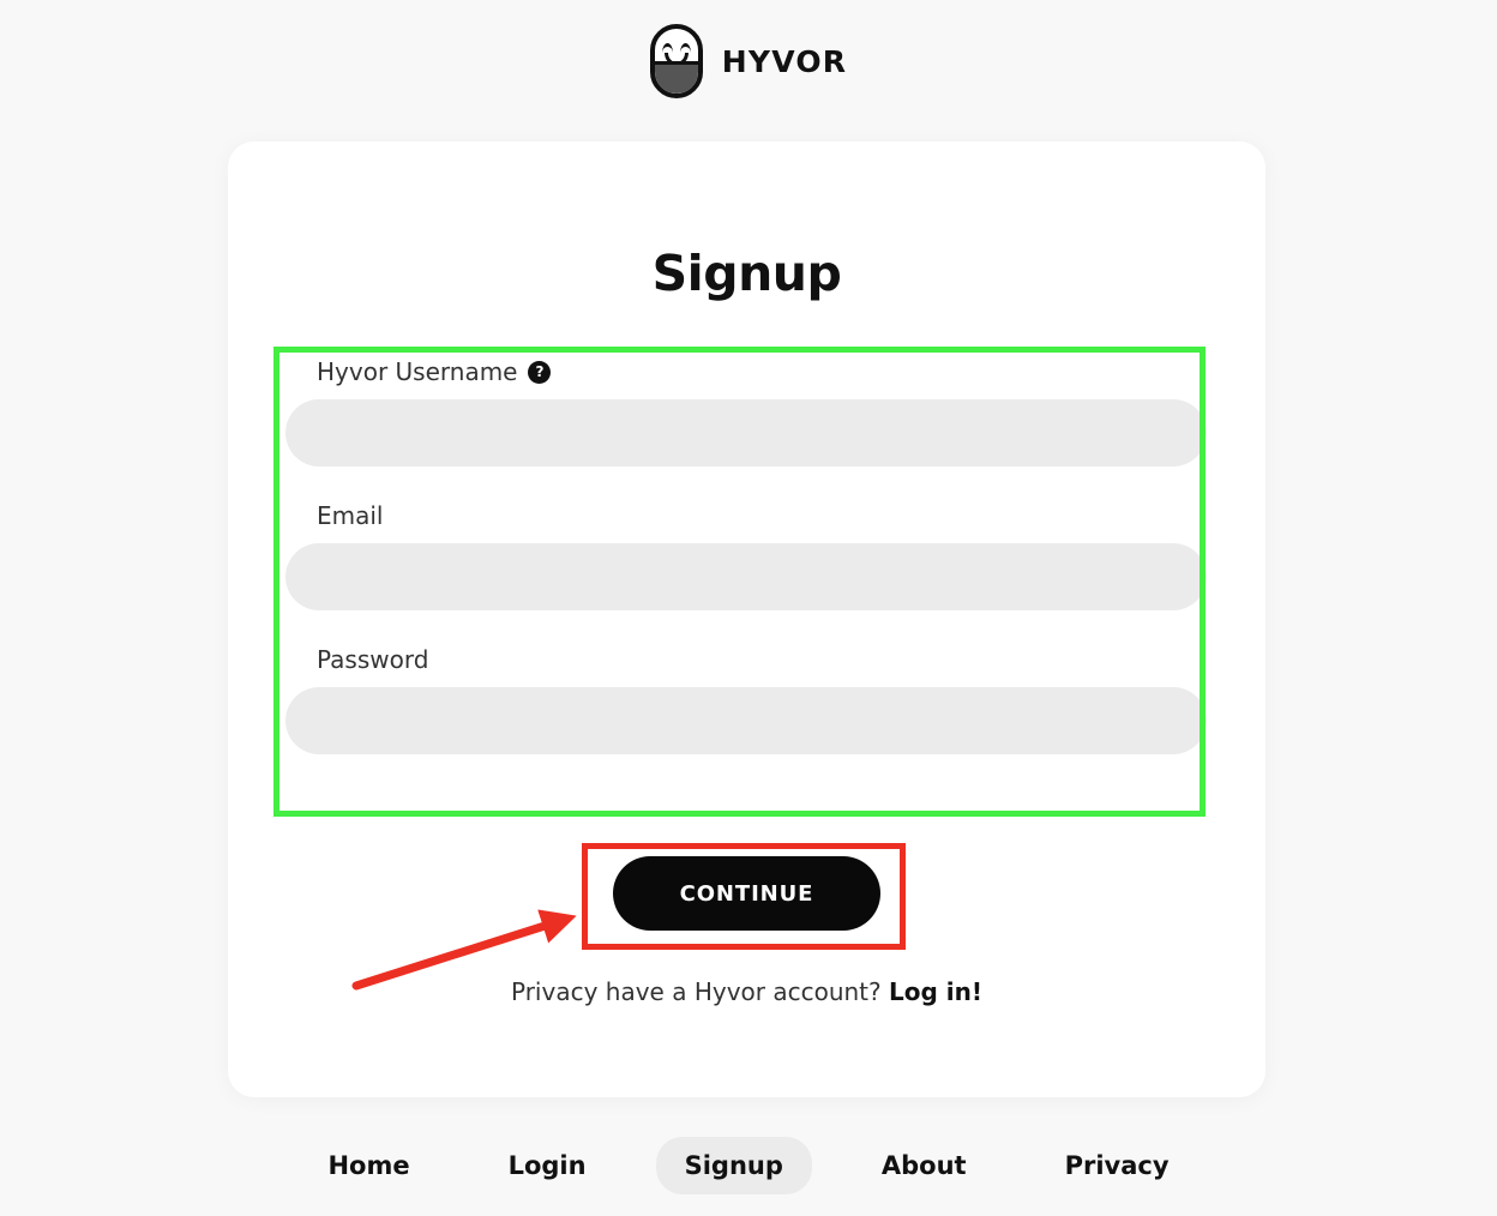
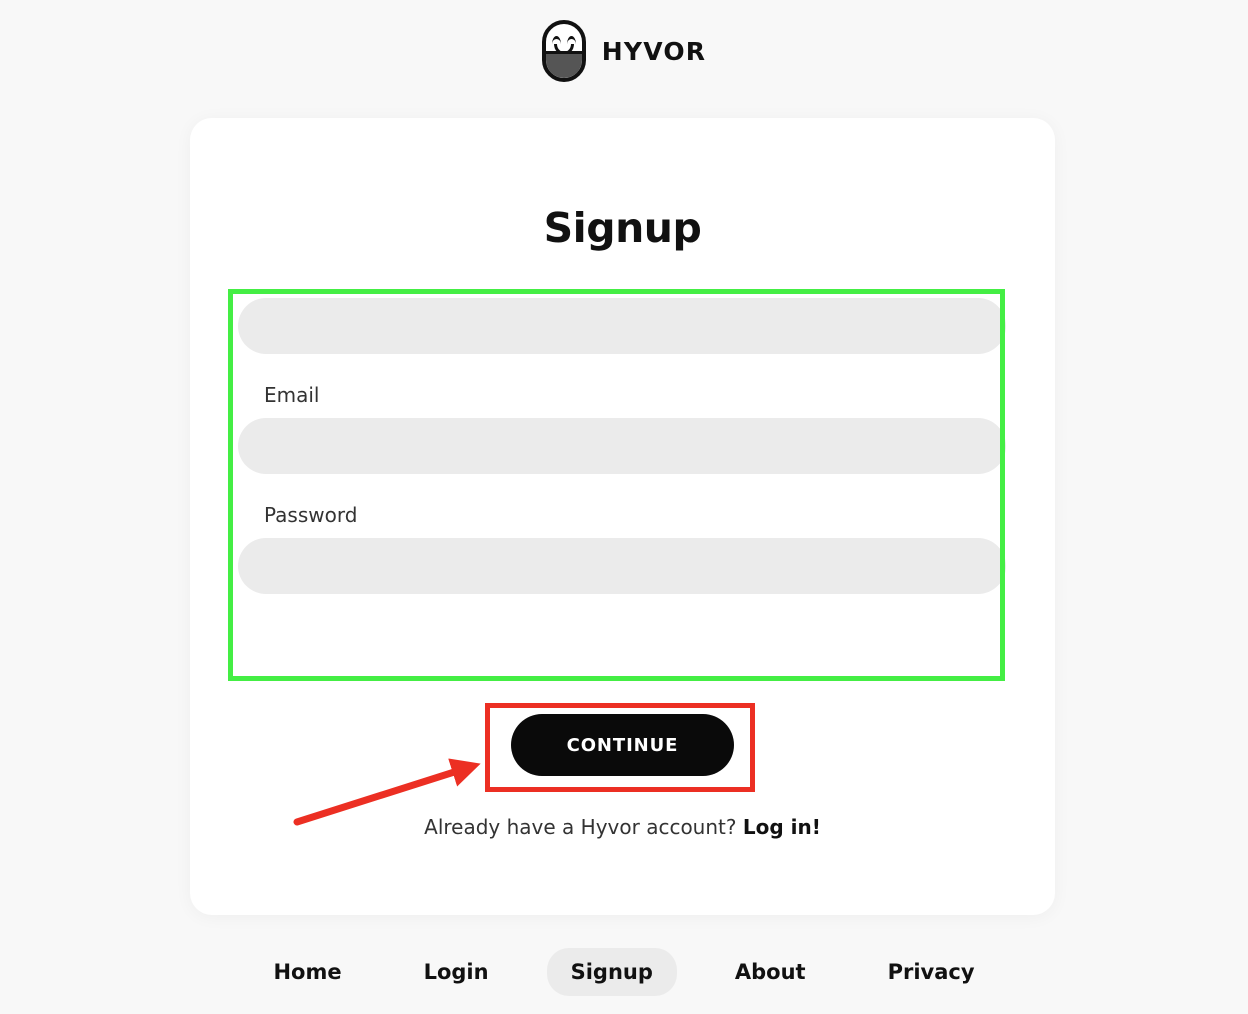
  HYVOR
  Signup
- Hyvor Username
- ?
  Email
  Password
  CONTINUE
- Privacy have a Hyvor account? Log in!
+ Already have a Hyvor account? Log in!
  Home
  Login
  Signup
  About
  Privacy
